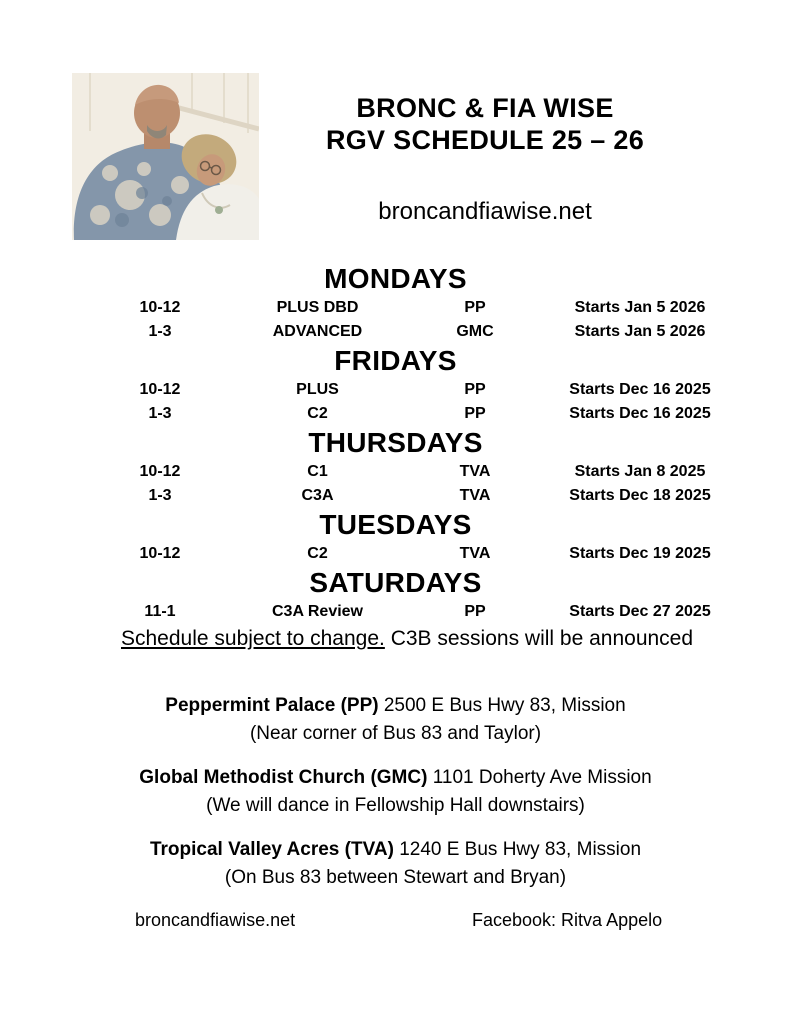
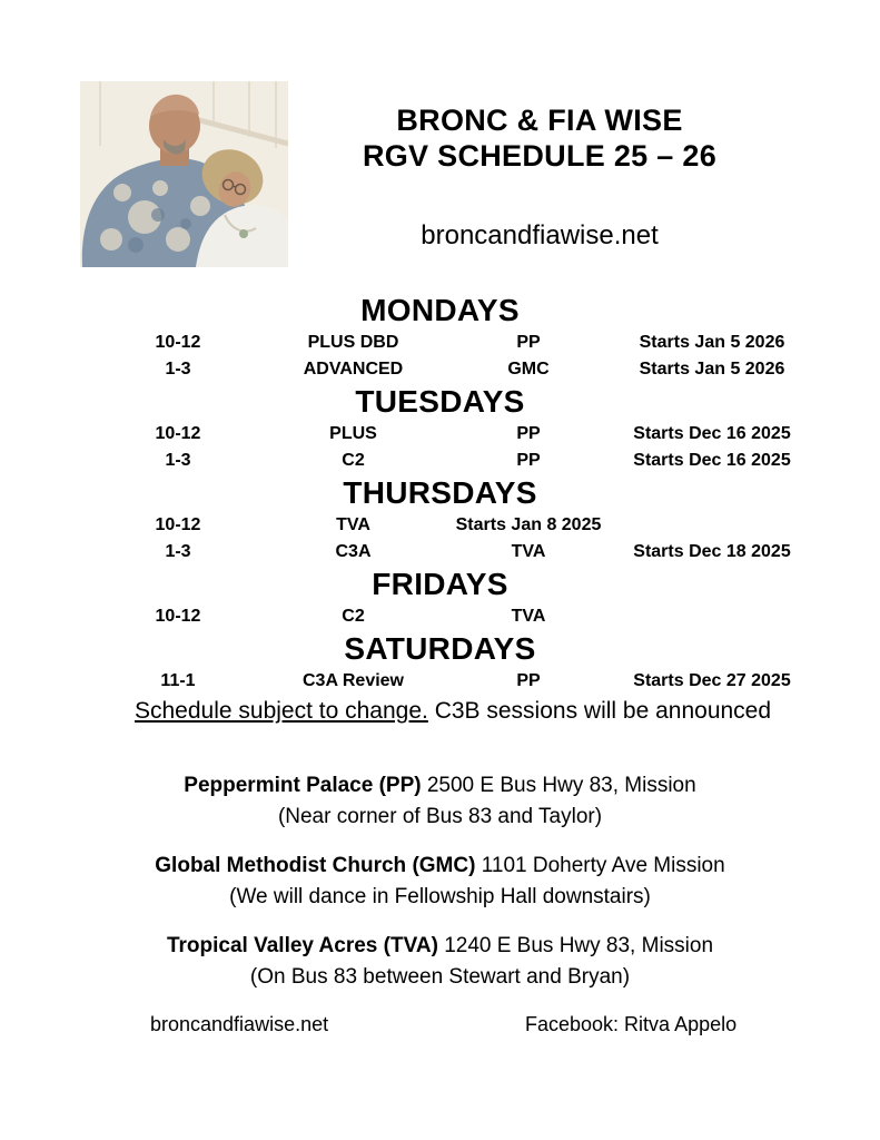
  BRONC & FIA WISE
  RGV SCHEDULE 25 – 26
  broncandfiawise.net
  MONDAYS
  10-12
  PLUS DBD
  PP
  Starts Jan 5 2026
  1-3
  ADVANCED
  GMC
  Starts Jan 5 2026
- FRIDAYS
+ TUESDAYS
  10-12
  PLUS
  PP
  Starts Dec 16 2025
  1-3
  C2
  PP
  Starts Dec 16 2025
  THURSDAYS
  10-12
- C1
  TVA
  Starts Jan 8 2025
  1-3
  C3A
  TVA
  Starts Dec 18 2025
- TUESDAYS
+ FRIDAYS
  10-12
  C2
  TVA
- Starts Dec 19 2025
  SATURDAYS
  11-1
  C3A Review
  PP
  Starts Dec 27 2025
  Schedule subject to change. C3B sessions will be announced
  Peppermint Palace (PP) 2500 E Bus Hwy 83, Mission
  (Near corner of Bus 83 and Taylor)
  Global Methodist Church (GMC) 1101 Doherty Ave Mission
  (We will dance in Fellowship Hall downstairs)
  Tropical Valley Acres (TVA) 1240 E Bus Hwy 83, Mission
  (On Bus 83 between Stewart and Bryan)
  broncandfiawise.net
  Facebook: Ritva Appelo
